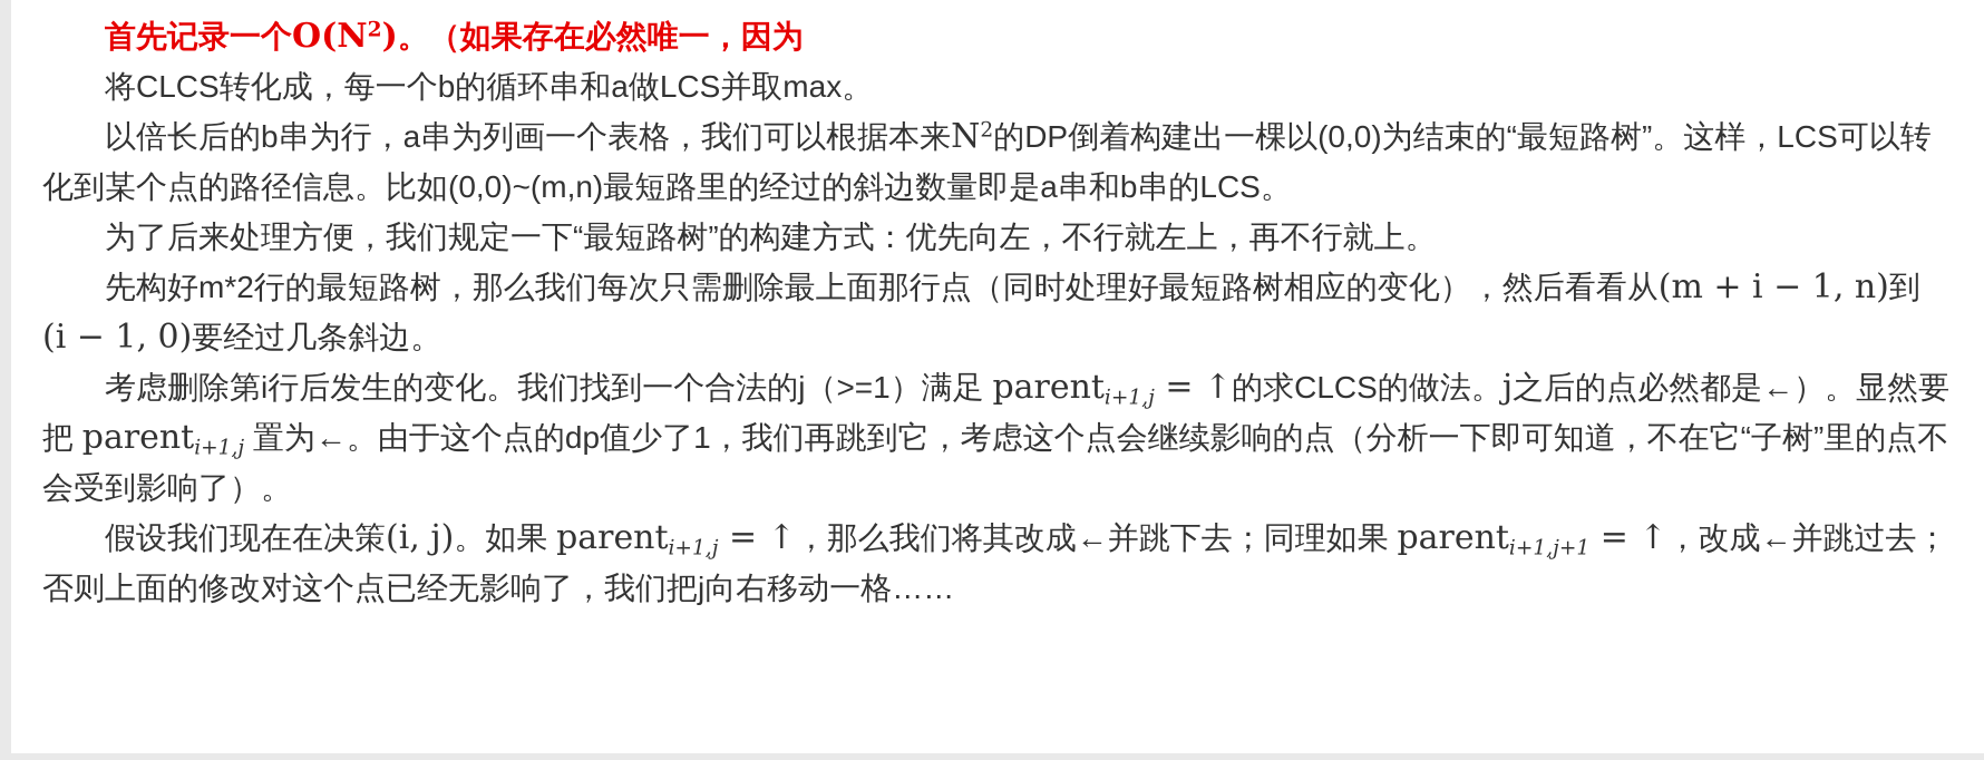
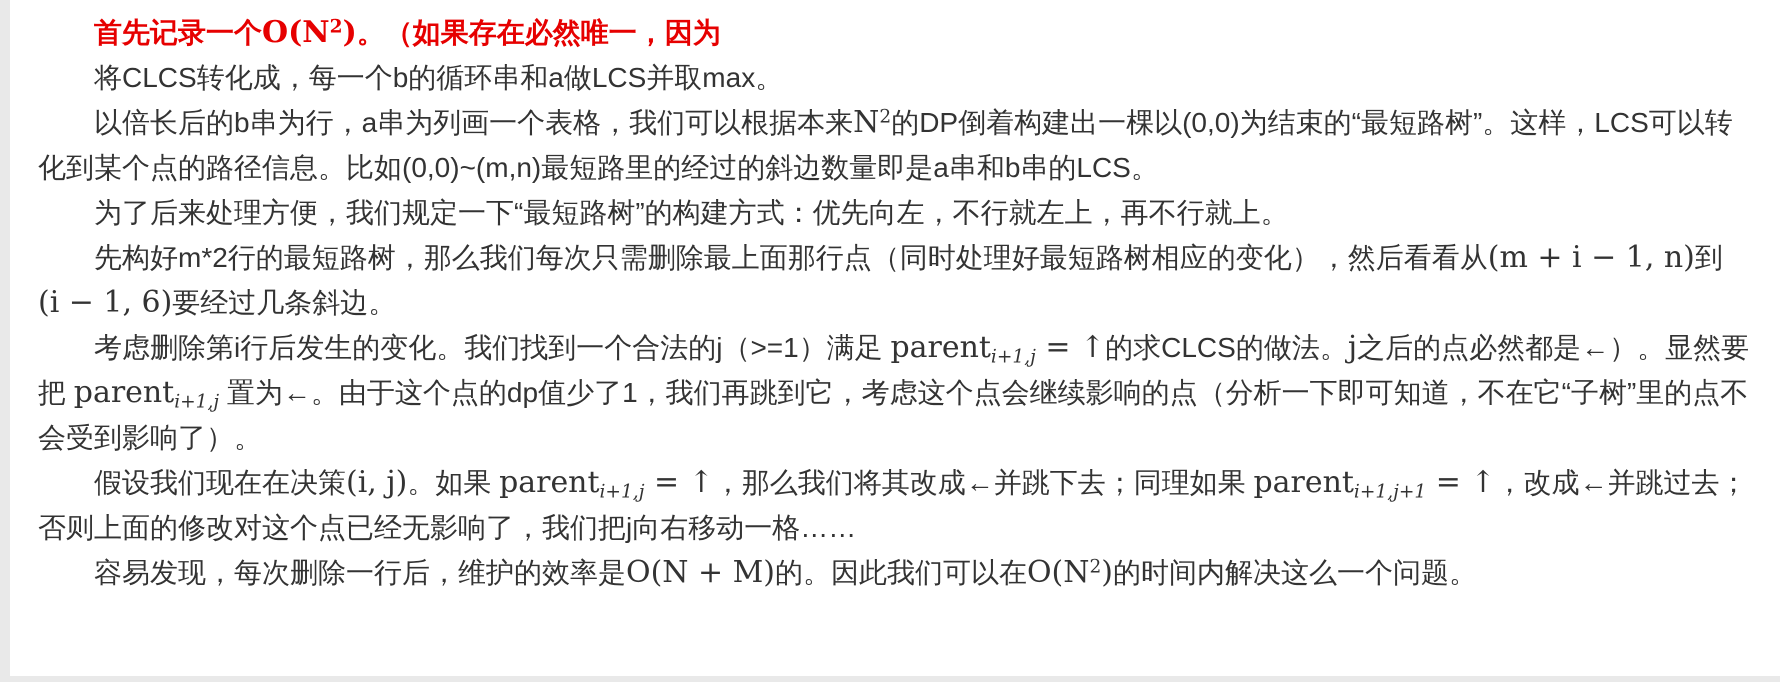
  首先记录一个O(N2)。（如果存在必然唯一，因为
  将CLCS转化成，每一个b的循环串和a做LCS并取max。
  以倍长后的b串为行，a串为列画一个表格，我们可以根据本来N2的DP倒着构建出一棵以(0,0)为结束的“最短路树”。这样，LCS可以转化到某个点的路径信息。比如(0,0)~(m,n)最短路里的经过的斜边数量即是a串和b串的LCS。
  为了后来处理方便，我们规定一下“最短路树”的构建方式：优先向左，不行就左上，再不行就上。
- 先构好m*2行的最短路树，那么我们每次只需删除最上面那行点（同时处理好最短路树相应的变化），然后看看从(m + i − 1, n)到(i − 1, 0)要经过几条斜边。
+ 先构好m*2行的最短路树，那么我们每次只需删除最上面那行点（同时处理好最短路树相应的变化），然后看看从(m + i − 1, n)到(i − 1, 6)要经过几条斜边。
  考虑删除第i行后发生的变化。我们找到一个合法的j（>=1）满足 parenti+1,j = ↑的求CLCS的做法。j之后的点必然都是←）。显然要把 parenti+1,j 置为←。由于这个点的dp值少了1，我们再跳到它，考虑这个点会继续影响的点（分析一下即可知道，不在它“子树”里的点不会受到影响了）。
  假设我们现在在决策(i, j)。如果 parenti+1,j = ↑，那么我们将其改成←并跳下去；同理如果 parenti+1,j+1 = ↑，改成←并跳过去；否则上面的修改对这个点已经无影响了，我们把j向右移动一格……
+ 容易发现，每次删除一行后，维护的效率是O(N + M)的。因此我们可以在O(N2)的时间内解决这么一个问题。
